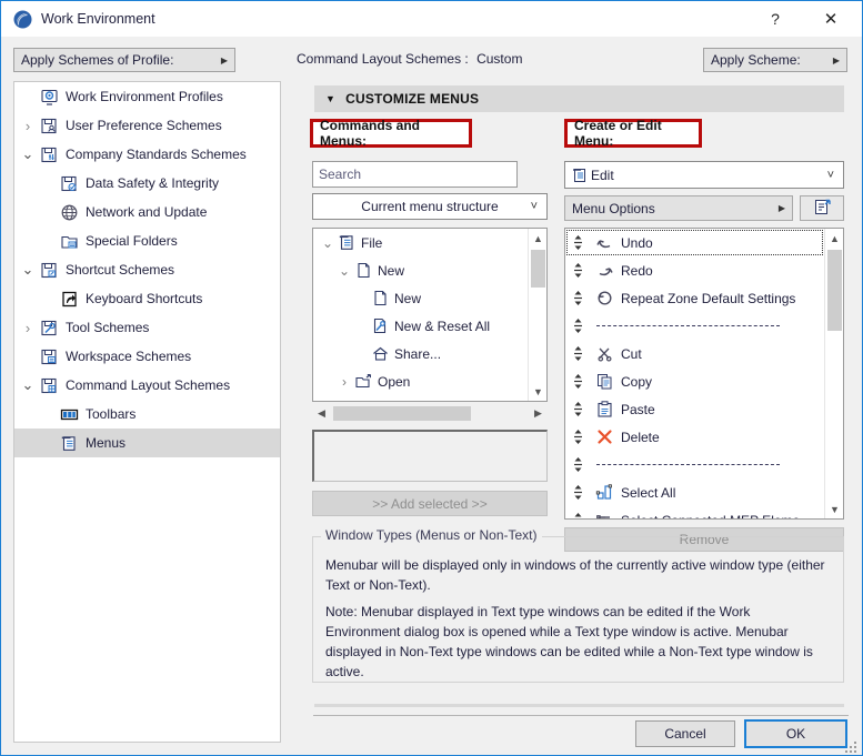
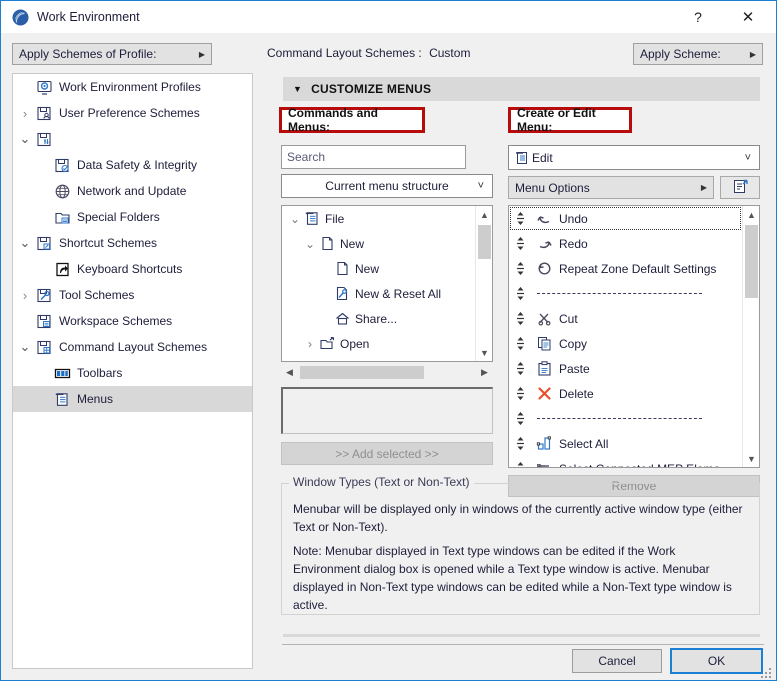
  Work Environment
  ?
  ✕
  Apply Schemes of Profile:
  ▶
  Command Layout Schemes : Custom
  Apply Scheme:
  ▶
  Work Environment Profiles
  ›
  User Preference Schemes
  ⌄
- Company Standards Schemes
  Data Safety & Integrity
  Network and Update
  Special Folders
  ⌄
  Shortcut Schemes
  Keyboard Shortcuts
  ›
  Tool Schemes
  Workspace Schemes
  ⌄
  Command Layout Schemes
  Toolbars
  Menus
  ▼
  CUSTOMIZE MENUS
  Commands and Menus:
  Create or Edit Menu:
  Search
  Current menu structure
  ˅
  ⌄
  File
  ⌄
  New
  New
  New & Reset All
  Share...
  ›
  Open
  ▲
  ▼
  ◀
  ▶
  >> Add selected >>
  Edit
  ˅
  Menu Options
  ▶
  Undo
  Redo
  Repeat Zone Default Settings
  Cut
  Copy
  Paste
  Delete
  Select All
  ▲
  ▼
  Remove
- Window Types (Menus or Non-Text)
+ Window Types (Text or Non-Text)
  Menubar will be displayed only in windows of the currently active window type (either Text or Non-Text).
  Note: Menubar displayed in Text type windows can be edited if the Work Environment dialog box is opened while a Text type window is active. Menubar displayed in Non-Text type windows can be edited while a Non-Text type window is active.
  Cancel
  OK
